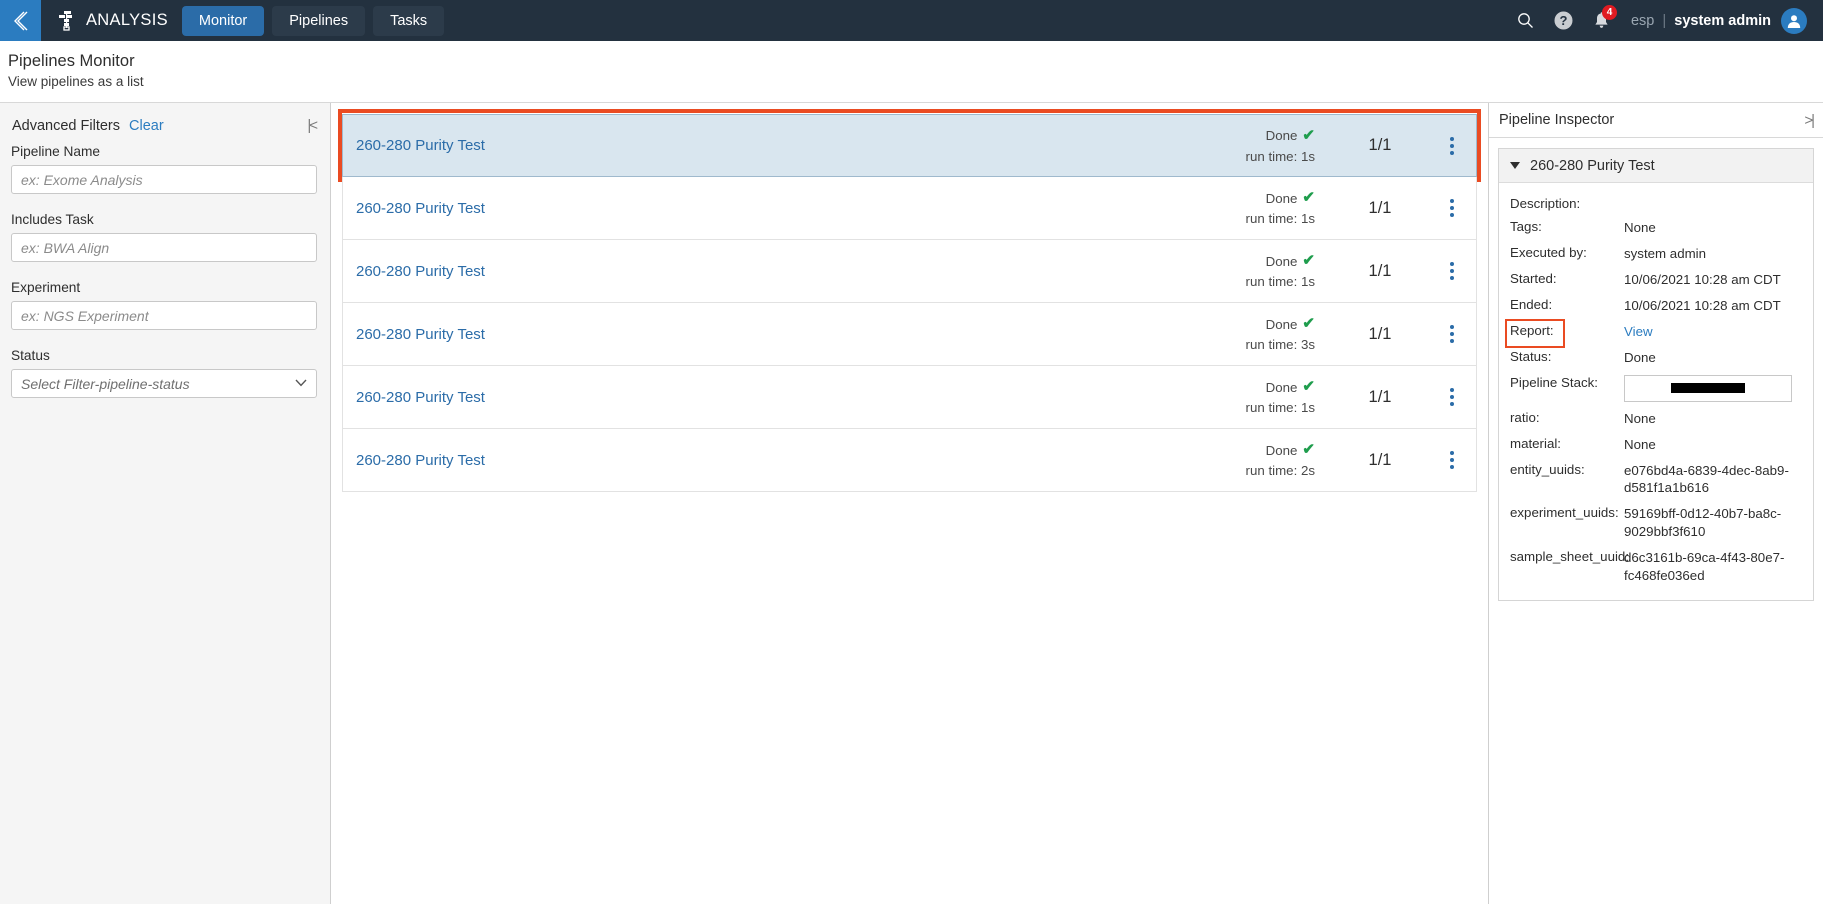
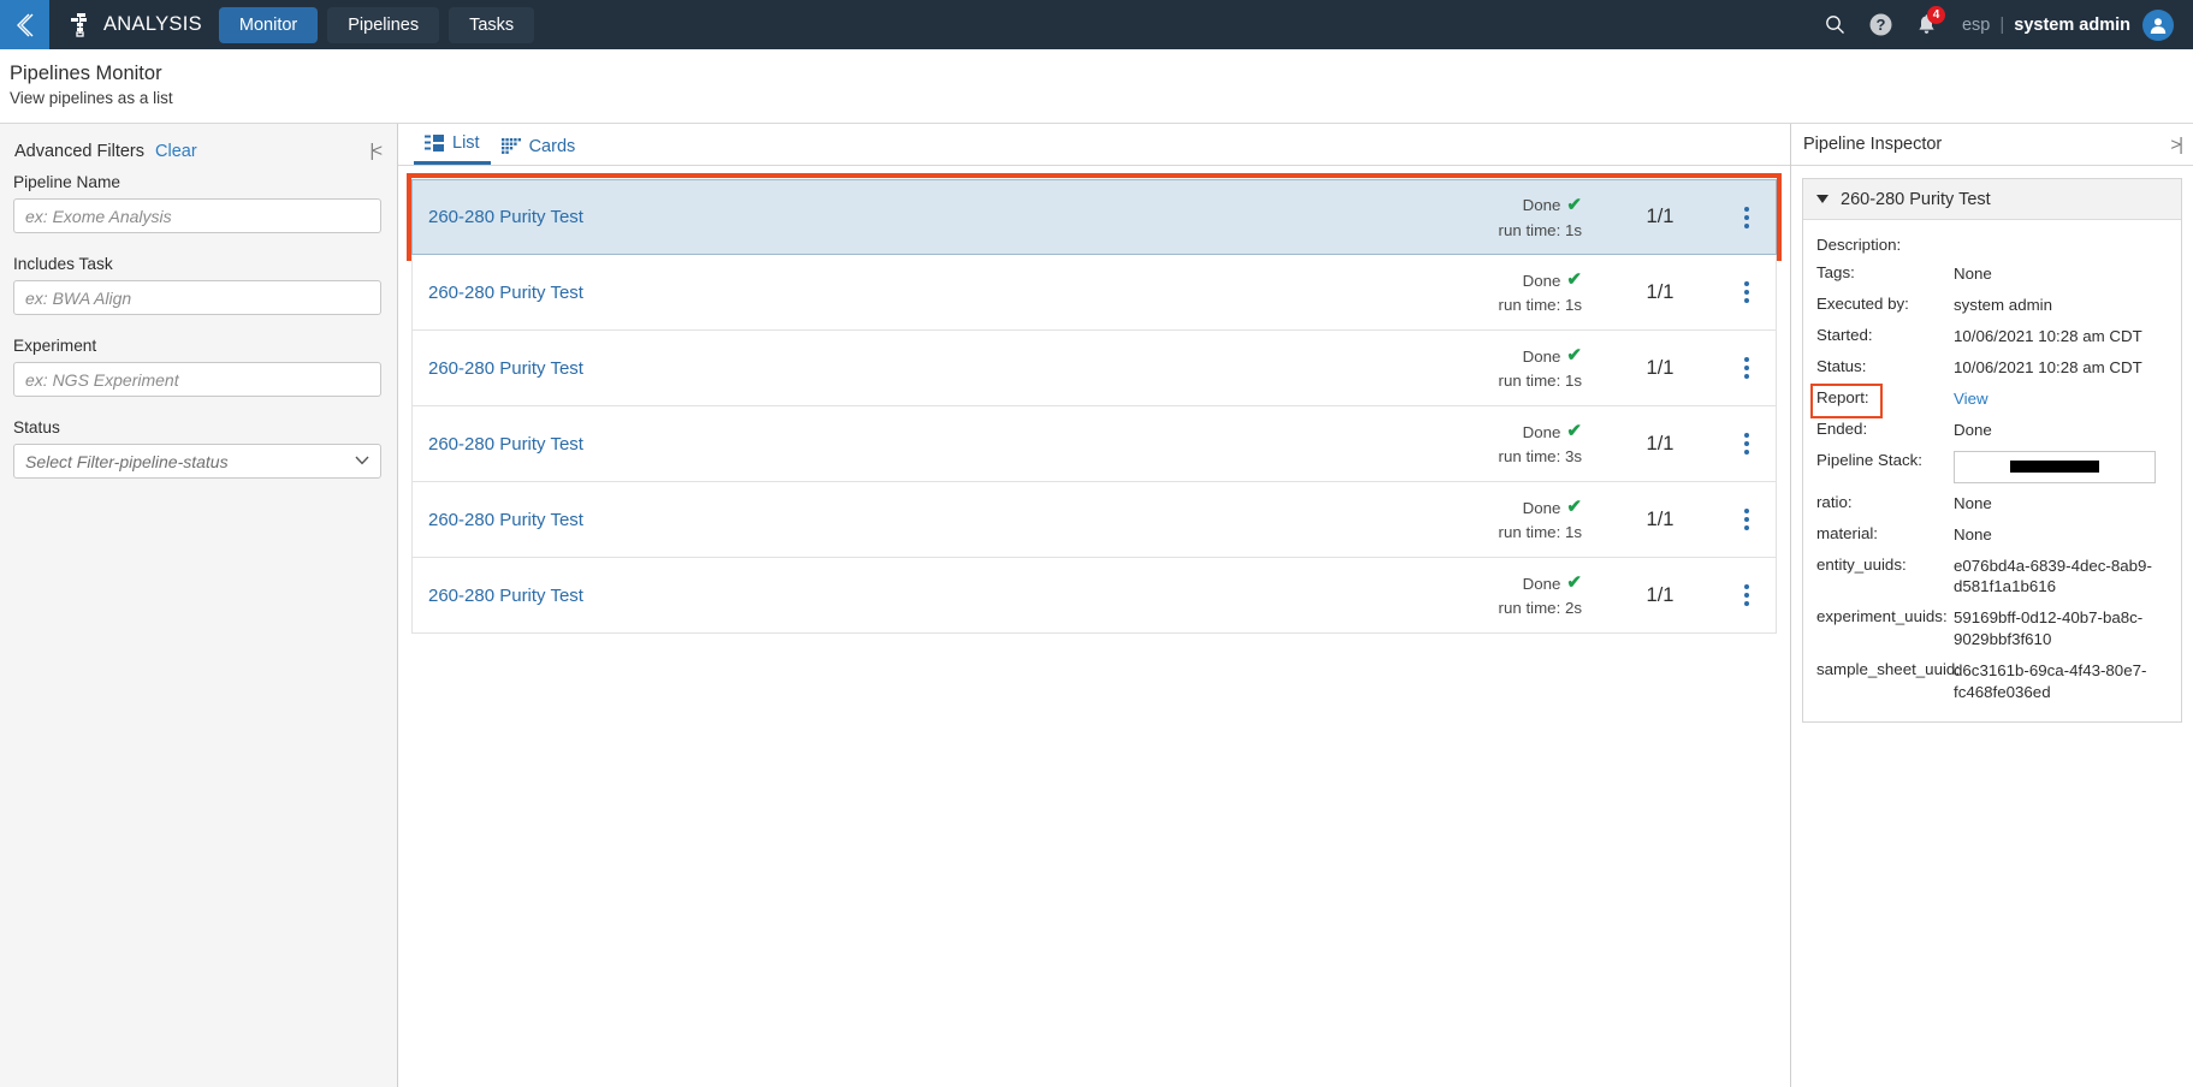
  ANALYSIS
  Monitor
  Pipelines
  Tasks
  ?
  4
  esp
  |
  system admin
  Pipelines Monitor
  View pipelines as a list
  Advanced Filters
  Clear
  |<
  Pipeline Name
  ex: Exome Analysis
  Includes Task
  ex: BWA Align
  Experiment
  ex: NGS Experiment
  Status
  Select Filter-pipeline-status
+ List
+ Cards
  260-280 Purity Test
  Done
  ✔
  run time: 1s
  1/1
  260-280 Purity Test
  Done
  ✔
  run time: 1s
  1/1
  260-280 Purity Test
  Done
  ✔
  run time: 1s
  1/1
  260-280 Purity Test
  Done
  ✔
  run time: 3s
  1/1
  260-280 Purity Test
  Done
  ✔
  run time: 1s
  1/1
  260-280 Purity Test
  Done
  ✔
  run time: 2s
  1/1
  Pipeline Inspector
  >|
  260-280 Purity Test
  Description:
  Tags:
  None
  Executed by:
  system admin
  Started:
  10/06/2021 10:28 am CDT
- Ended:
+ Status:
  10/06/2021 10:28 am CDT
  Report:
  View
- Status:
+ Ended:
  Done
  Pipeline Stack:
  ratio:
  None
  material:
  None
  entity_uuids:
  e076bd4a-6839-4dec-8ab9-d581f1a1b616
  experiment_uuids:
  59169bff-0d12-40b7-ba8c-9029bbf3f610
  sample_sheet_uuid:
  d6c3161b-69ca-4f43-80e7-fc468fe036ed
